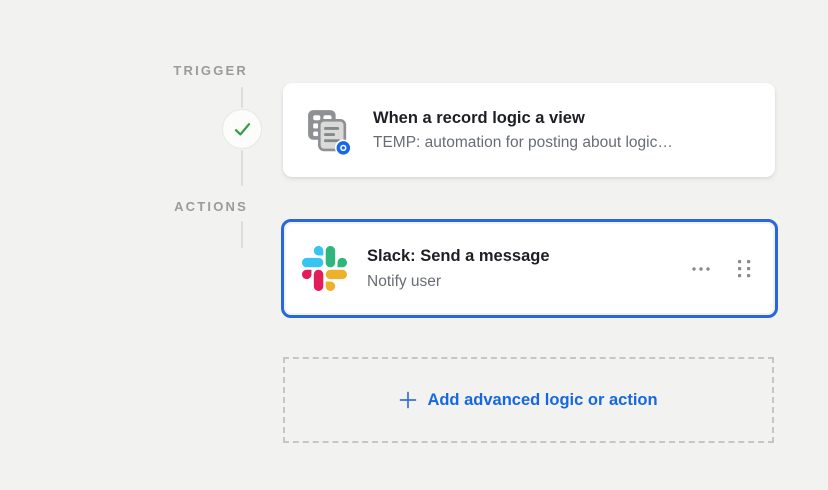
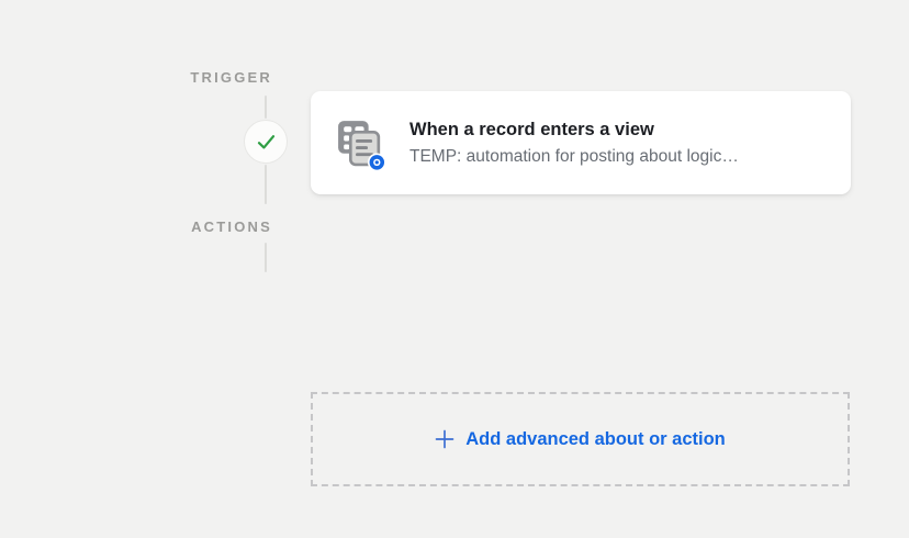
  TRIGGER
  ACTIONS
- When a record logic a view
+ When a record enters a view
  TEMP: automation for posting about logic…
- Slack: Send a message
- Notify user
- Add advanced logic or action
+ Add advanced about or action
